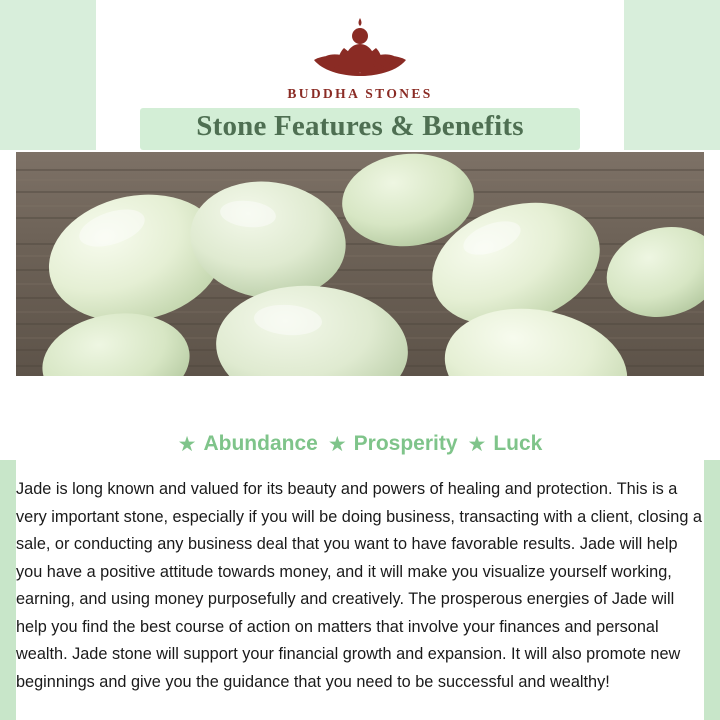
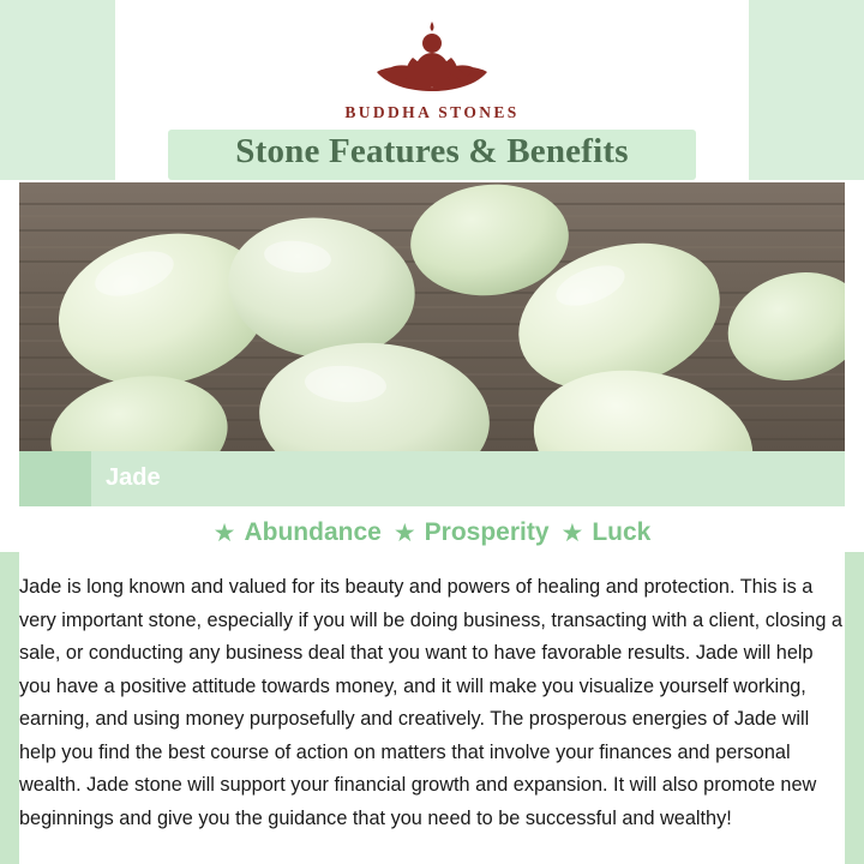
  BUDDHA STONES
  Stone Features & Benefits
+ Jade
  ★
  Abundance
  ★
  Prosperity
  ★
  Luck
  Jade is long known and valued for its beauty and powers of healing and protection. This is a very important stone, especially if you will be doing business, transacting with a client, closing a sale, or conducting any business deal that you want to have favorable results. Jade will help you have a positive attitude towards money, and it will make you visualize yourself working, earning, and using money purposefully and creatively. The prosperous energies of Jade will help you find the best course of action on matters that involve your finances and personal wealth. Jade stone will support your financial growth and expansion. It will also promote new beginnings and give you the guidance that you need to be successful and wealthy!
